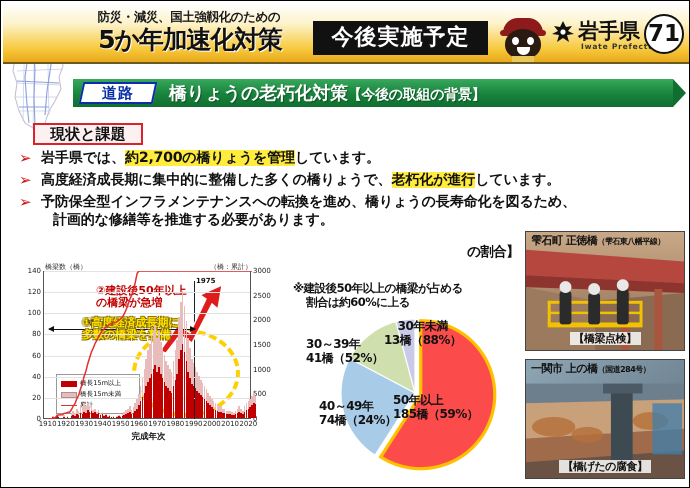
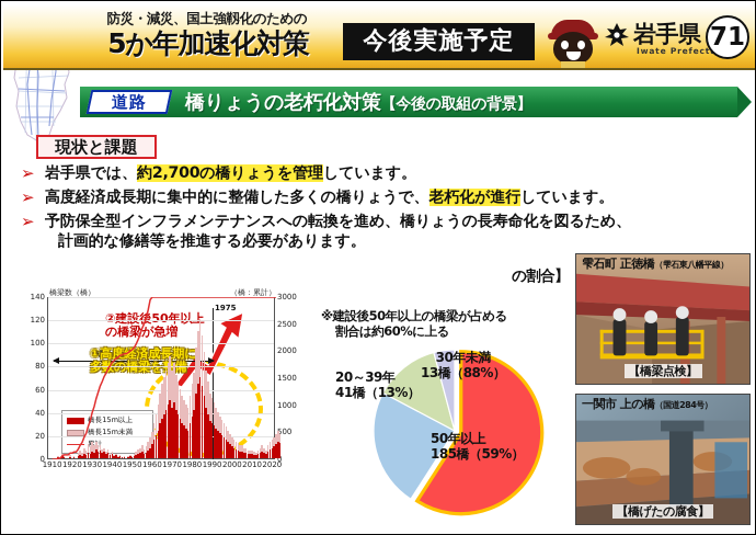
  防災・減災、国土強靱化のための
  5か年加速化対策
  今後実施予定
  岩手県
  Iwate Prefect
  71
  橋りょうの老朽化対策【今後の取組の背景】
  現状と課題
  ➢
  岩手県では、約2,700の橋りょうを管理しています。
  ➢
  高度経済成長期に集中的に整備した多くの橋りょうで、老朽化が進行しています。
  ➢
  予防保全型インフラメンテナンスへの転換を進め、橋りょうの長寿命化を図るため、
  計画的な修繕等を推進する必要があります。
  橋梁数（橋）
  （橋：累計）
  1975
  建設後0年以上
  ②建設50年以
  の橋梁が急増
  ①高度経済成長期に
  橋長15m以上
  橋長15m未満
  0
  20
  40
  60
  80
  100
  120
  140
  0
  500
  1000
  1500
  2000
  2500
  3000
  1910
  1920
  1930
  1940
  1950
  1960
  1970
  1980
  1990
  2000
  2010
  2020
- 完成年次
  の割合】
  ※建設後50年以上の橋梁が占める
  割合は約60%に上る
  50年以上
  185橋（59%）
- 40～49年
- 74橋（24%）
- 30～39年
+ 20～39年
- 41橋（52%）
+ 41橋（13%）
  30年未満
  13橋（88%）
  雫石町 正徳橋（雫石東八幡平線）
  【橋梁点検】
  一関市 上の橋（国道284号）
  【橋げたの腐食】
